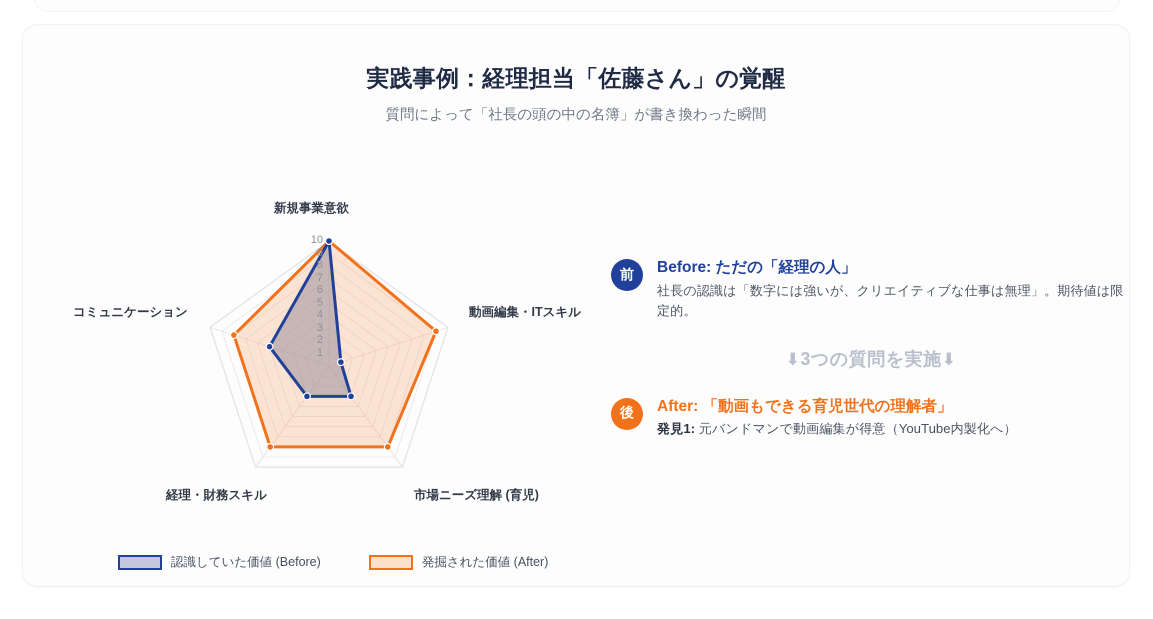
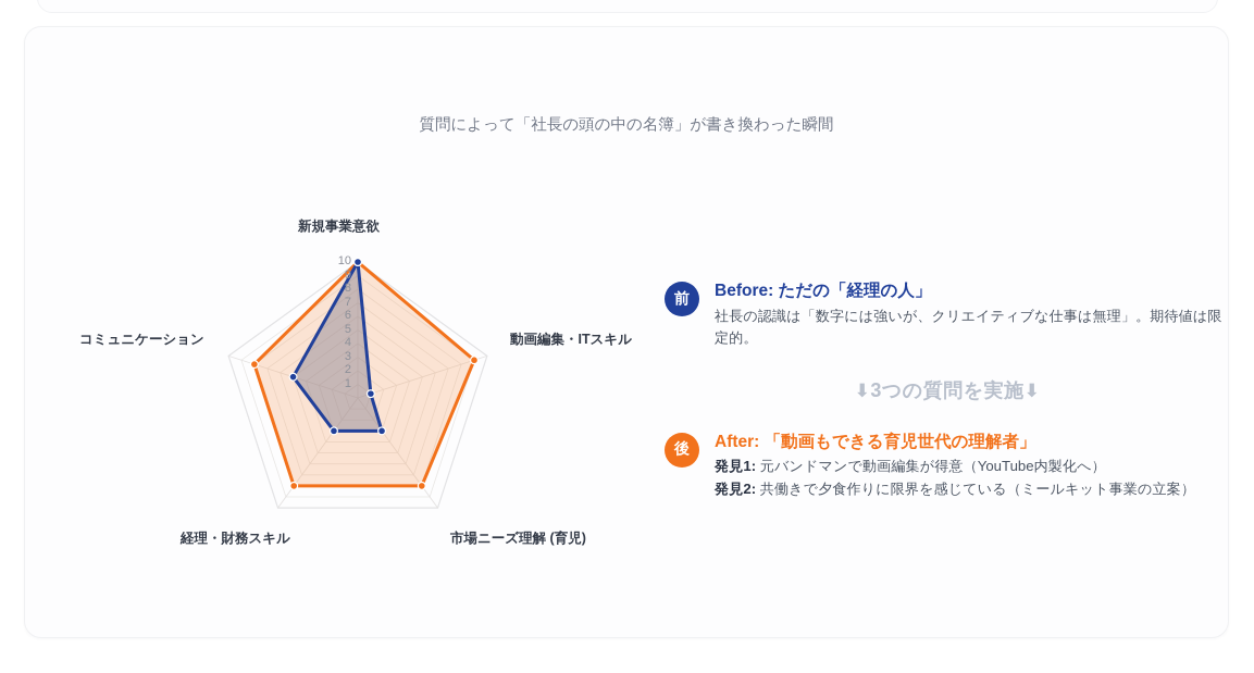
- 実践事例：経理担当「佐藤さん」の覚醒
  質問によって「社長の頭の中の名簿」が書き換わった瞬間
  10
  9
  8
  7
  6
  5
  4
  3
  2
  1
  新規事業意欲
  動画編集・ITスキル
  市場ニーズ理解 (育児)
  経理・財務スキル
  コミュニケーション
- 認識していた価値 (Before)
- 発掘された価値 (After)
  前
  Before: ただの「経理の人」
  社長の認識は「数字には強いが、クリエイティブな仕事は無理」。期待値は限定的。
  ⬇3つの質問を実施⬇
  後
  After: 「動画もできる育児世代の理解者」
  発見1: 元バンドマンで動画編集が得意（YouTube内製化へ）
+ 発見2: 共働きで夕食作りに限界を感じている（ミールキット事業の立案）
